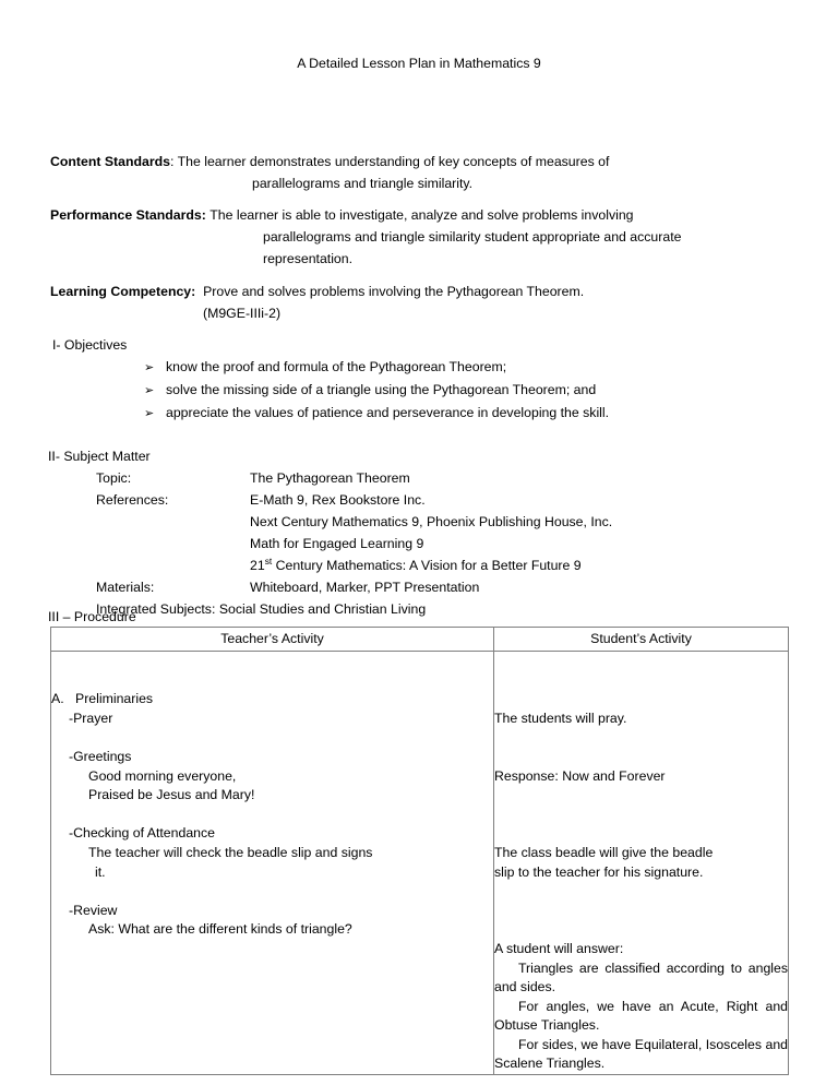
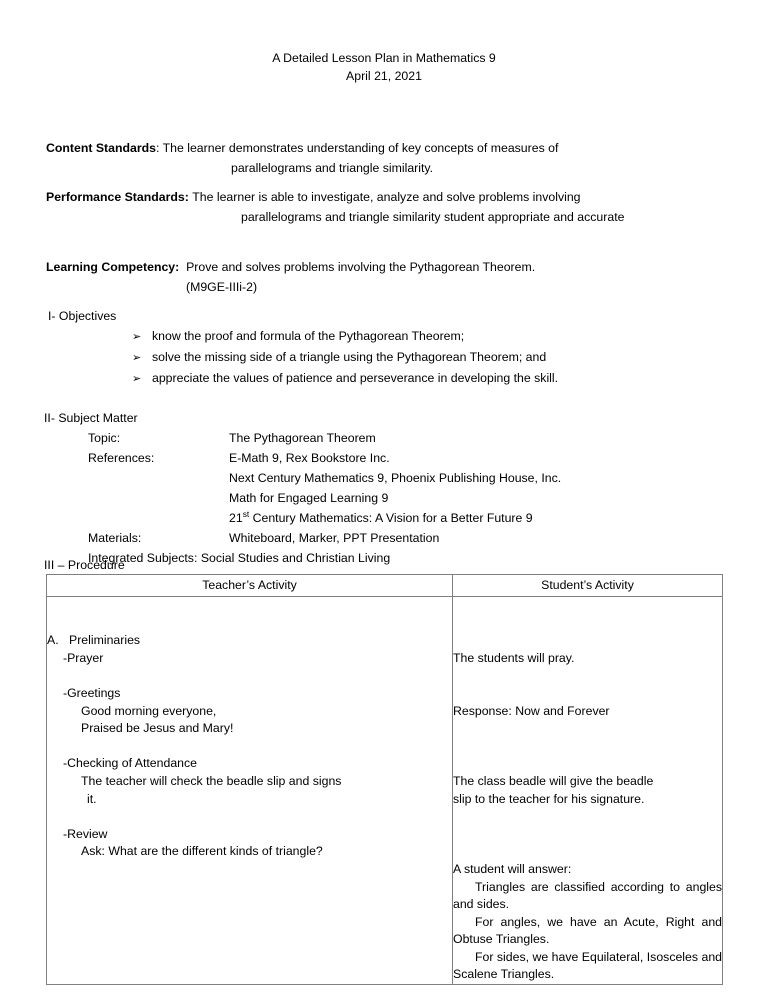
  A Detailed Lesson Plan in Mathematics 9
+ April 21, 2021
  Content Standards: The learner demonstrates understanding of key concepts of measures of
  parallelograms and triangle similarity.
  Performance Standards: The learner is able to investigate, analyze and solve problems involving
  parallelograms and triangle similarity student appropriate and accurate
- representation.
  Learning Competency: Prove and solves problems involving the Pythagorean Theorem.
  (M9GE-IIIi-2)
  I- Objectives
  ➢ know the proof and formula of the Pythagorean Theorem;
  ➢ solve the missing side of a triangle using the Pythagorean Theorem; and
  ➢ appreciate the values of patience and perseverance in developing the skill.
  II- Subject Matter
  Topic: The Pythagorean Theorem
  References: E-Math 9, Rex Bookstore Inc.
  Next Century Mathematics 9, Phoenix Publishing House, Inc.
  Math for Engaged Learning 9
  21st Century Mathematics: A Vision for a Better Future 9
  Materials: Whiteboard, Marker, PPT Presentation
  Integrated Subjects: Social Studies and Christian Living
  III – Procedure
  Teacher’s Activity	Student’s Activity
  A. Preliminaries -Prayer -Greetings Good morning everyone, Praised be Jesus and Mary! -Checking of Attendance The teacher will check the beadle slip and signs it. -Review Ask: What are the different kinds of triangle?	The students will pray. Response: Now and Forever The class beadle will give the beadle slip to the teacher for his signature. A student will answer: Triangles are classified according to angles and sides. For angles, we have an Acute, Right and Obtuse Triangles. For sides, we have Equilateral, Isosceles and Scalene Triangles.
